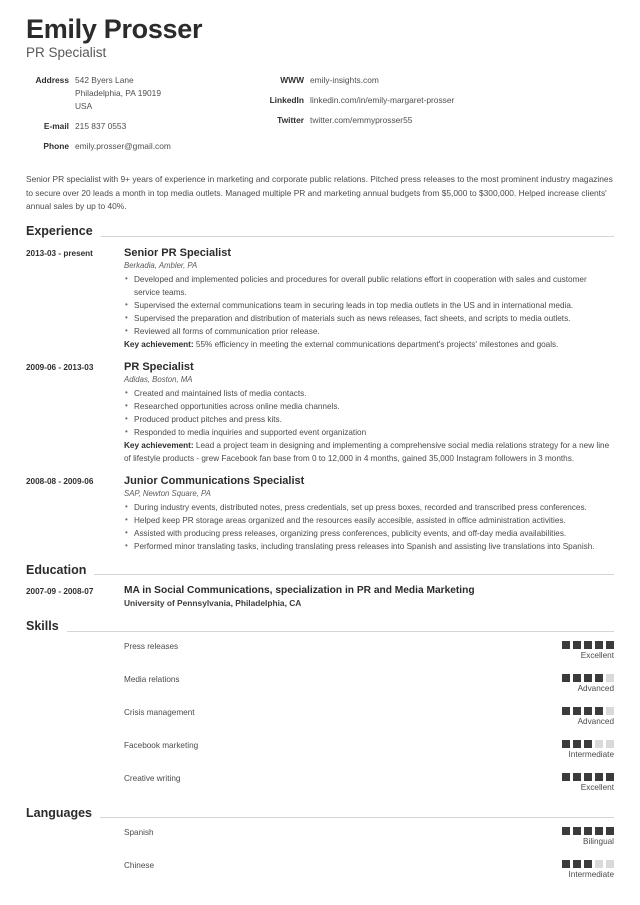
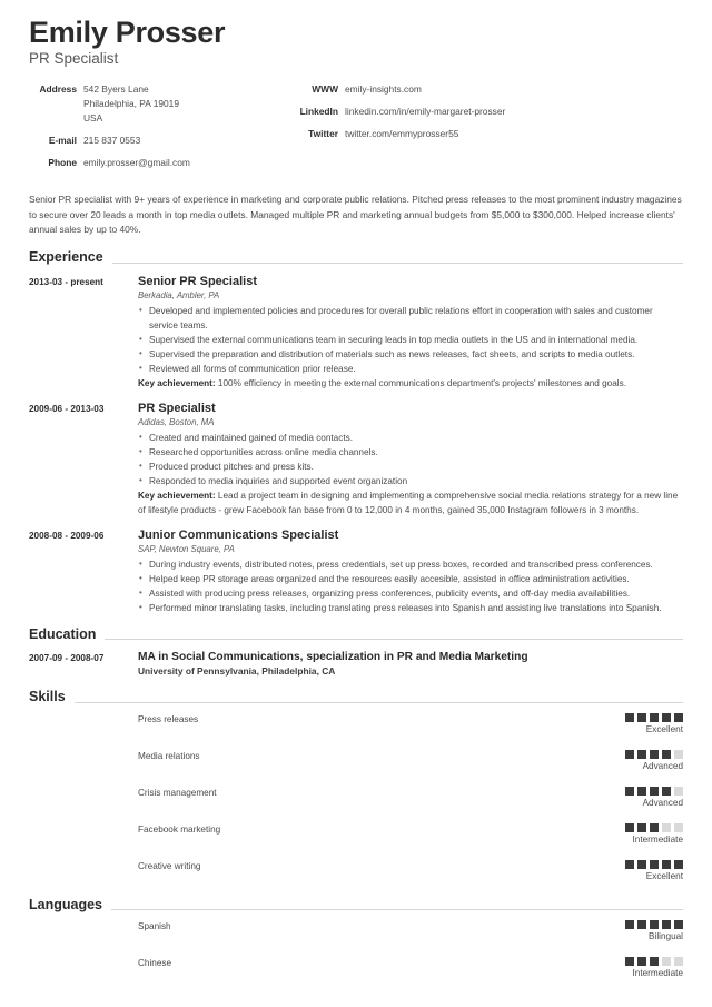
  Emily Prosser
  PR Specialist
  Address
  542 Byers Lane
  Philadelphia, PA 19019
  USA
  E-mail
  215 837 0553
  Phone
  emily.prosser@gmail.com
  WWW
  emily-insights.com
  LinkedIn
  linkedin.com/in/emily-margaret-prosser
  Twitter
  twitter.com/emmyprosser55
  Senior PR specialist with 9+ years of experience in marketing and corporate public relations. Pitched press releases to the most prominent industry magazines to secure over 20 leads a month in top media outlets. Managed multiple PR and marketing annual budgets from $5,000 to $300,000. Helped increase clients' annual sales by up to 40%.
  Experience
  2013-03 - present
  Senior PR Specialist
  Berkadia, Ambler, PA
  Developed and implemented policies and procedures for overall public relations effort in cooperation with sales and customer service teams.
  Supervised the external communications team in securing leads in top media outlets in the US and in international media.
  Supervised the preparation and distribution of materials such as news releases, fact sheets, and scripts to media outlets.
  Reviewed all forms of communication prior release.
- Key achievement: 55% efficiency in meeting the external communications department's projects' milestones and goals.
+ Key achievement: 100% efficiency in meeting the external communications department's projects' milestones and goals.
  2009-06 - 2013-03
  PR Specialist
  Adidas, Boston, MA
- Created and maintained lists of media contacts.
+ Created and maintained gained of media contacts.
  Researched opportunities across online media channels.
  Produced product pitches and press kits.
  Responded to media inquiries and supported event organization
  Key achievement: Lead a project team in designing and implementing a comprehensive social media relations strategy for a new line of lifestyle products - grew Facebook fan base from 0 to 12,000 in 4 months, gained 35,000 Instagram followers in 3 months.
  2008-08 - 2009-06
  Junior Communications Specialist
  SAP, Newton Square, PA
  During industry events, distributed notes, press credentials, set up press boxes, recorded and transcribed press conferences.
  Helped keep PR storage areas organized and the resources easily accesible, assisted in office administration activities.
  Assisted with producing press releases, organizing press conferences, publicity events, and off-day media availabilities.
  Performed minor translating tasks, including translating press releases into Spanish and assisting live translations into Spanish.
  Education
  2007-09 - 2008-07
  MA in Social Communications, specialization in PR and Media Marketing
  University of Pennsylvania, Philadelphia, CA
  Skills
  Press releases
  Excellent
  Media relations
  Advanced
  Crisis management
  Advanced
  Facebook marketing
  Intermediate
  Creative writing
  Excellent
  Languages
  Spanish
  Bilingual
  Chinese
  Intermediate
